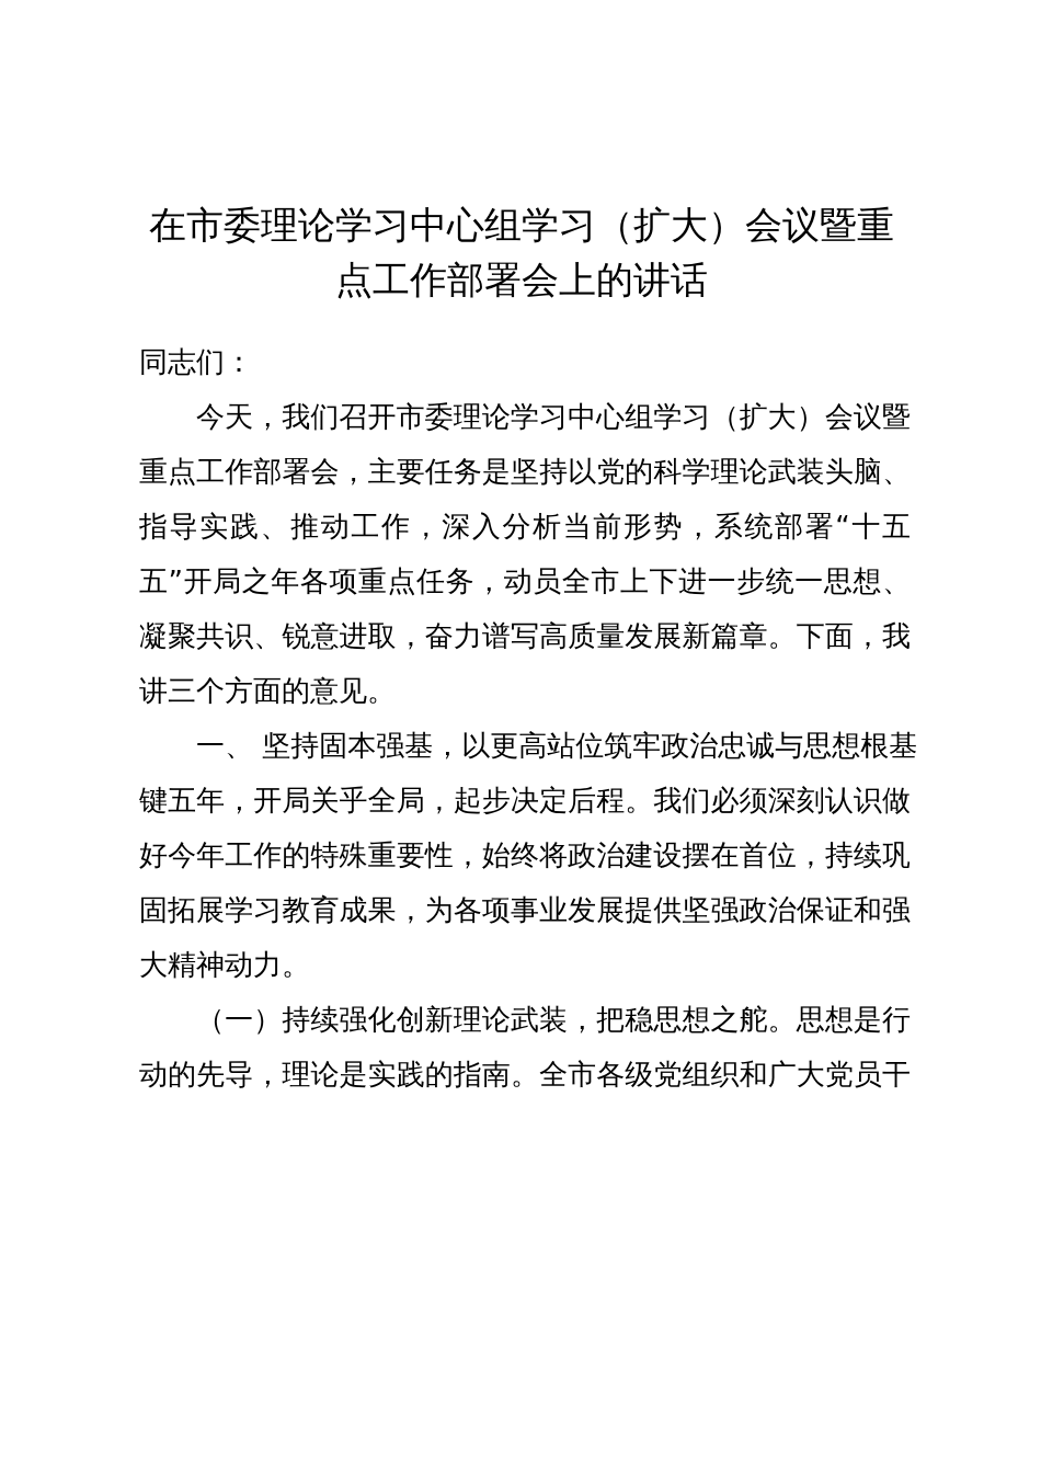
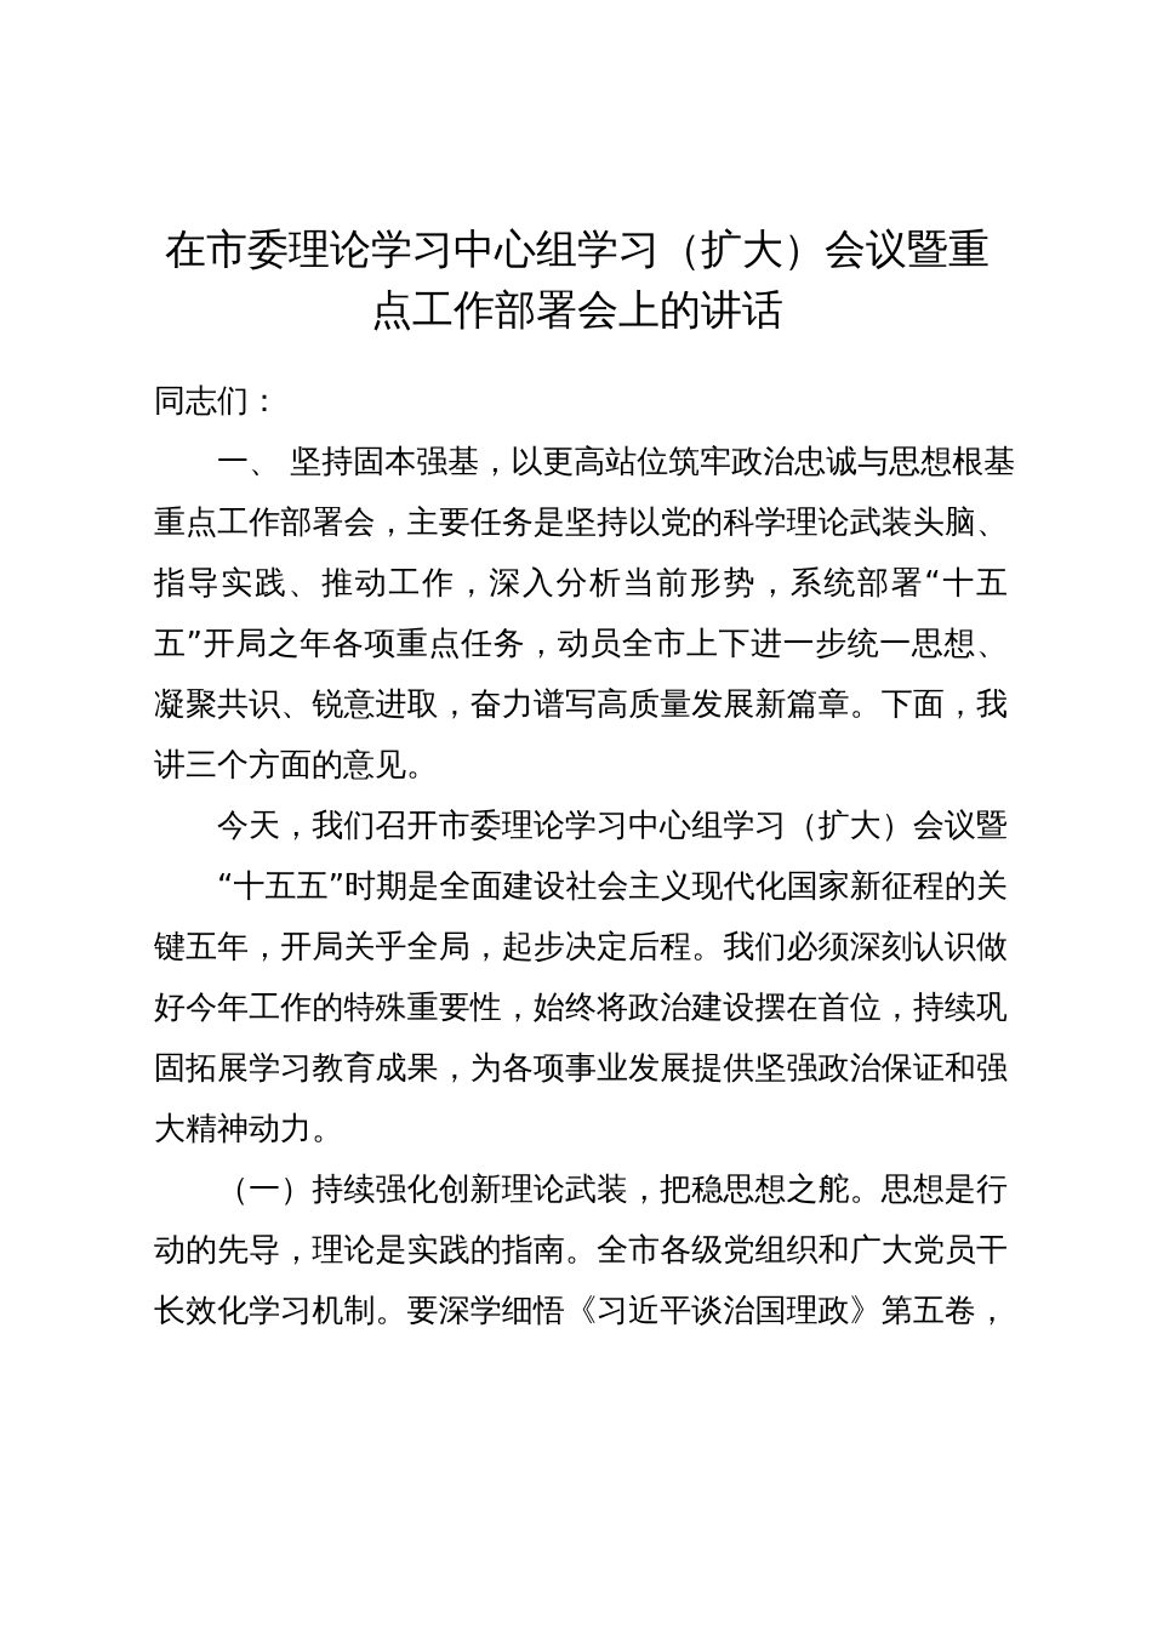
  在市委理论学习中心组学习（扩大）会议暨重
  点工作部署会上的讲话
  同志们：
- 今天，我们召开市委理论学习中心组学习（扩大）会议暨
+ 一、 坚持固本强基，以更高站位筑牢政治忠诚与思想根基
  重点工作部署会，主要任务是坚持以党的科学理论武装头脑、
  指导实践、推动工作，深入分析当前形势，系统部署“十五
  五”开局之年各项重点任务，动员全市上下进一步统一思想、
  凝聚共识、锐意进取，奋力谱写高质量发展新篇章。下面，我
  讲三个方面的意见。
- 一、 坚持固本强基，以更高站位筑牢政治忠诚与思想根基
+ 今天，我们召开市委理论学习中心组学习（扩大）会议暨
+ “十五五”时期是全面建设社会主义现代化国家新征程的关
  键五年，开局关乎全局，起步决定后程。我们必须深刻认识做
  好今年工作的特殊重要性，始终将政治建设摆在首位，持续巩
  固拓展学习教育成果，为各项事业发展提供坚强政治保证和强
  大精神动力。
  （一）持续强化创新理论武装，把稳思想之舵。思想是行
  动的先导，理论是实践的指南。全市各级党组织和广大党员干
+ 长效化学习机制。要深学细悟《习近平谈治国理政》第五卷，
